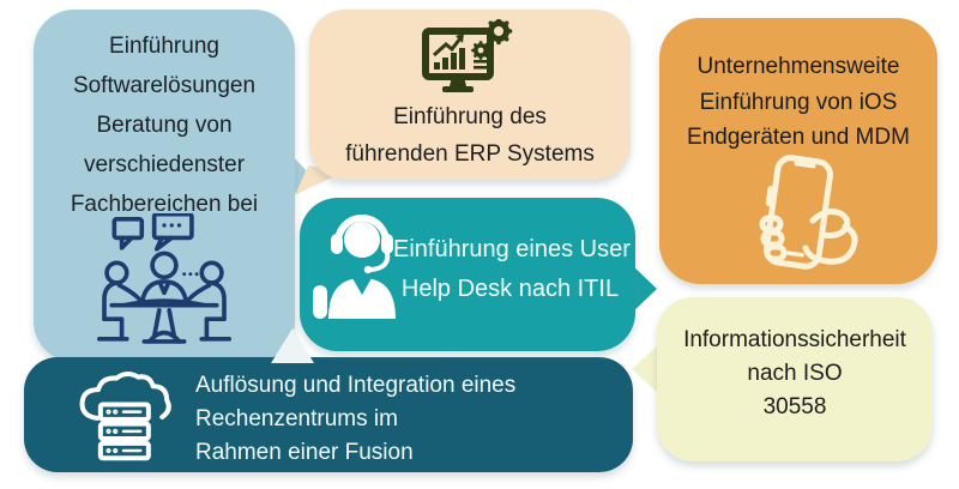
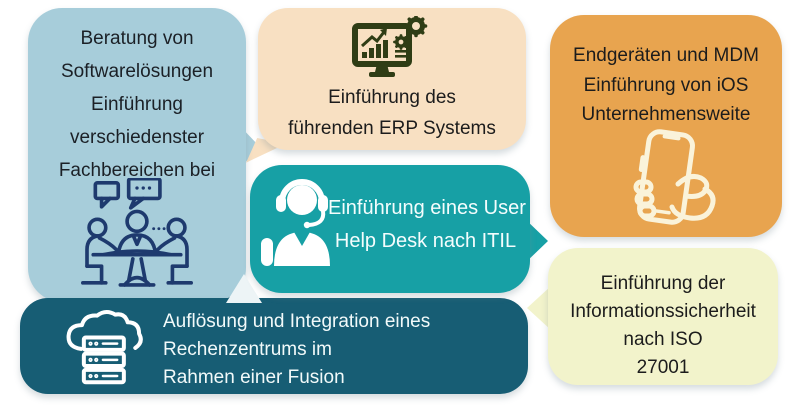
- Einführung
+ Beratung von
  Softwarelösungen
- Beratung von
+ Einführung
  verschiedenster
  Fachbereichen bei
  Einführung des
  führenden ERP Systems
- Unternehmensweite
+ Endgeräten und MDM
  Einführung von iOS
- Endgeräten und MDM
+ Unternehmensweite
  Einführung eines User
  Help Desk nach ITIL
  Auflösung und Integration eines
  Rechenzentrums im
  Rahmen einer Fusion
+ Einführung der
  Informationssicherheit
  nach ISO
- 30558
+ 27001
